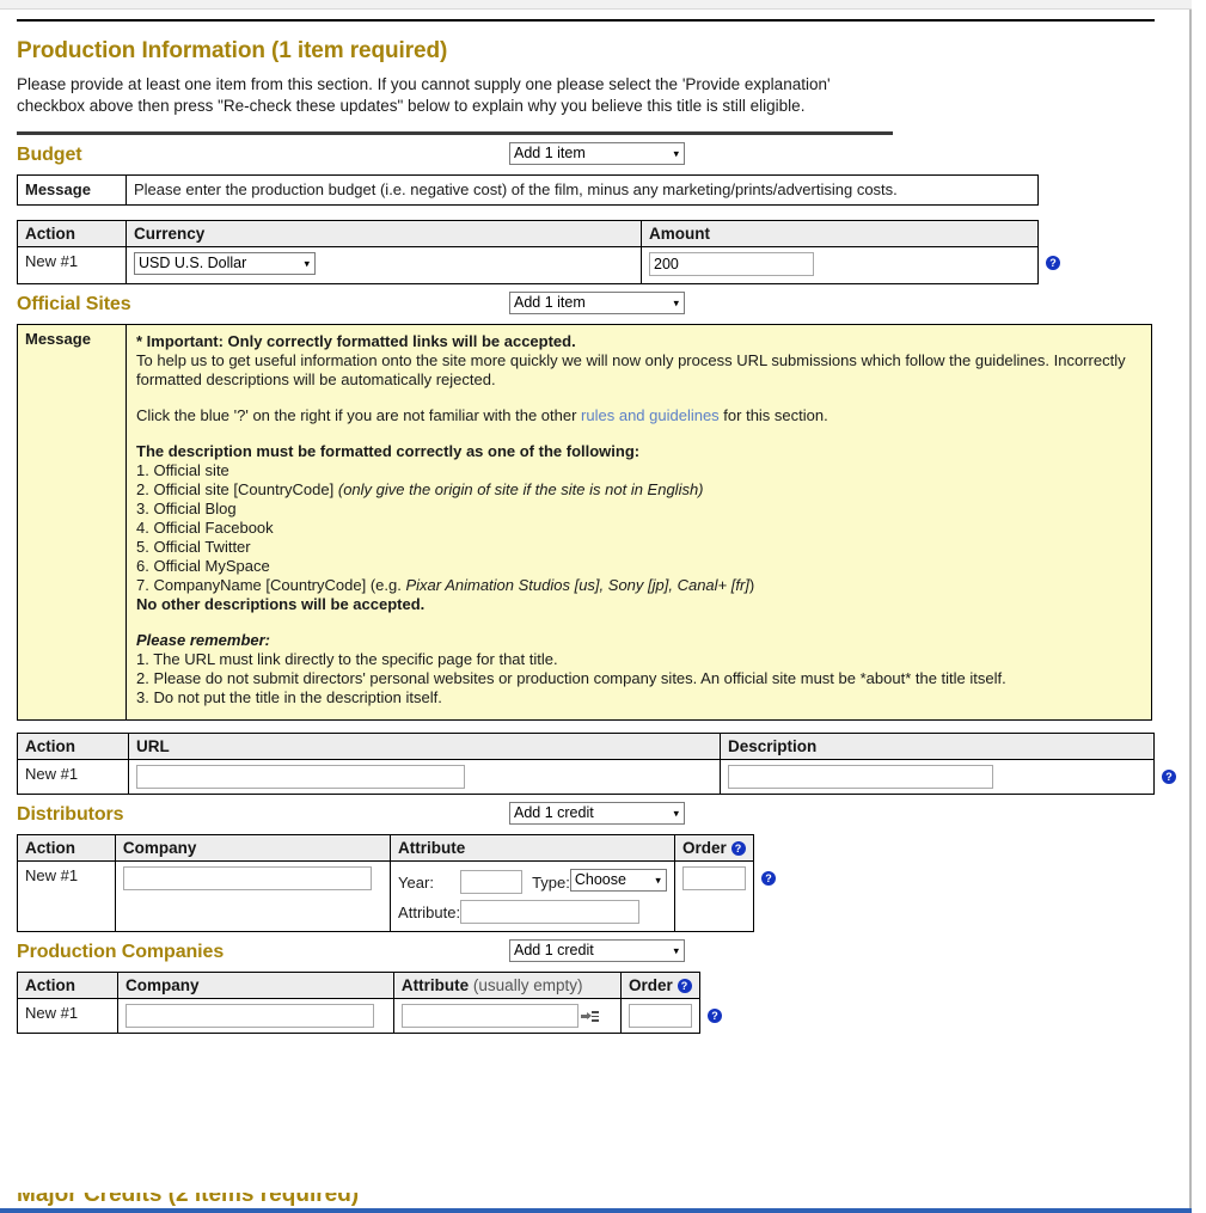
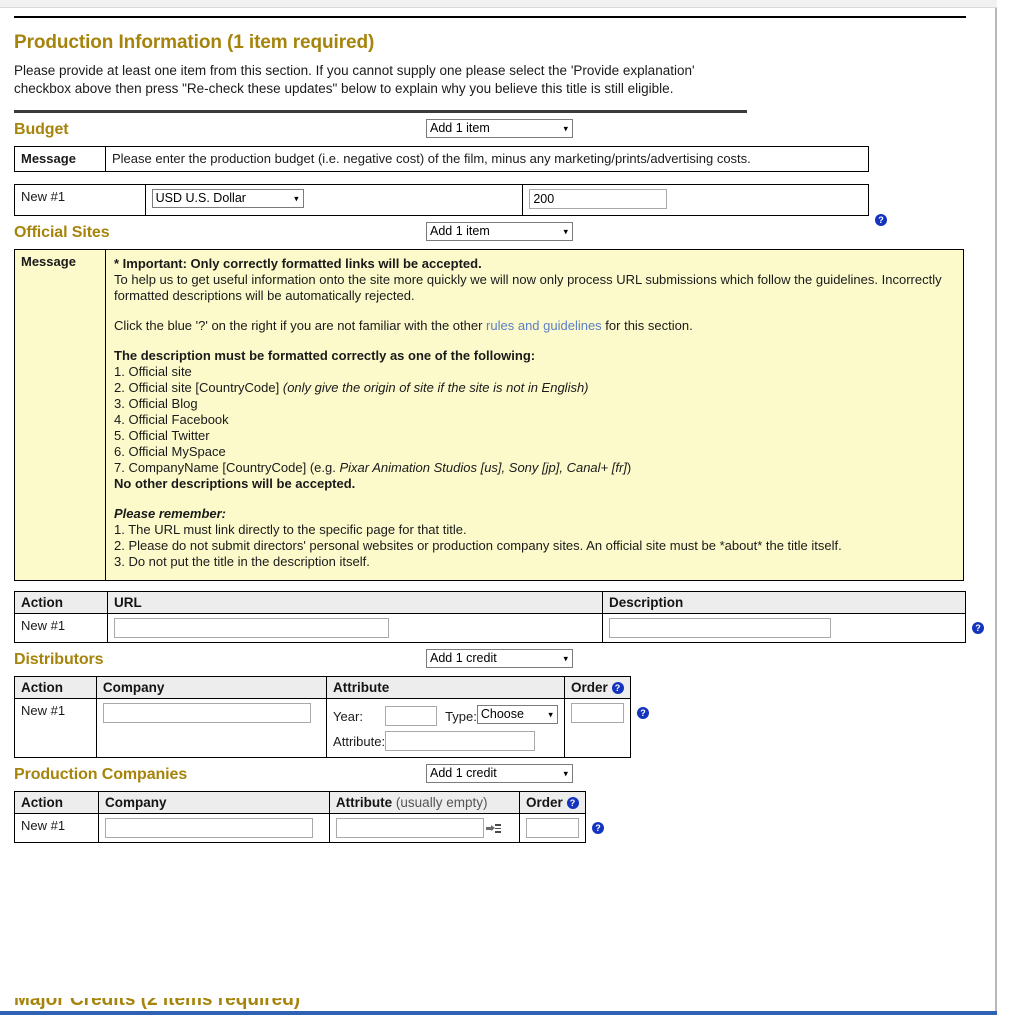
  Production Information (1 item required)
  Please provide at least one item from this section. If you cannot supply one please select the 'Provide explanation' checkbox above then press "Re-check these updates" below to explain why you believe this title is still eligible.
  Budget
  Add 1 item
  ▾
  Message	Please enter the production budget (i.e. negative cost) of the film, minus any marketing/prints/advertising costs.
- Action	Currency	Amount
  New #1	USD U.S. Dollar ▾	200
  ?
  Official Sites
  Add 1 item
  ▾
  Message	* Important: Only correctly formatted links will be accepted. To help us to get useful information onto the site more quickly we will now only process URL submissions which follow the guidelines. Incorrectly formatted descriptions will be automatically rejected. Click the blue '?' on the right if you are not familiar with the other rules and guidelines for this section. The description must be formatted correctly as one of the following: 1. Official site 2. Official site [CountryCode] (only give the origin of site if the site is not in English) 3. Official Blog 4. Official Facebook 5. Official Twitter 6. Official MySpace 7. CompanyName [CountryCode] (e.g. Pixar Animation Studios [us], Sony [jp], Canal+ [fr]) No other descriptions will be accepted. Please remember: 1. The URL must link directly to the specific page for that title. 2. Please do not submit directors' personal websites or production company sites. An official site must be *about* the title itself. 3. Do not put the title in the description itself.
  Action	URL	Description
  New #1
  ?
  Distributors
  Add 1 credit
  ▾
  Action	Company	Attribute	Order ?
  New #1
  Year:		Type:	Choose ▾
  Attribute:
  ?
  Production Companies
  Add 1 credit
  ▾
  Action	Company	Attribute (usually empty)	Order ?
  New #1
  ?
  Major Credits (2 items required)
